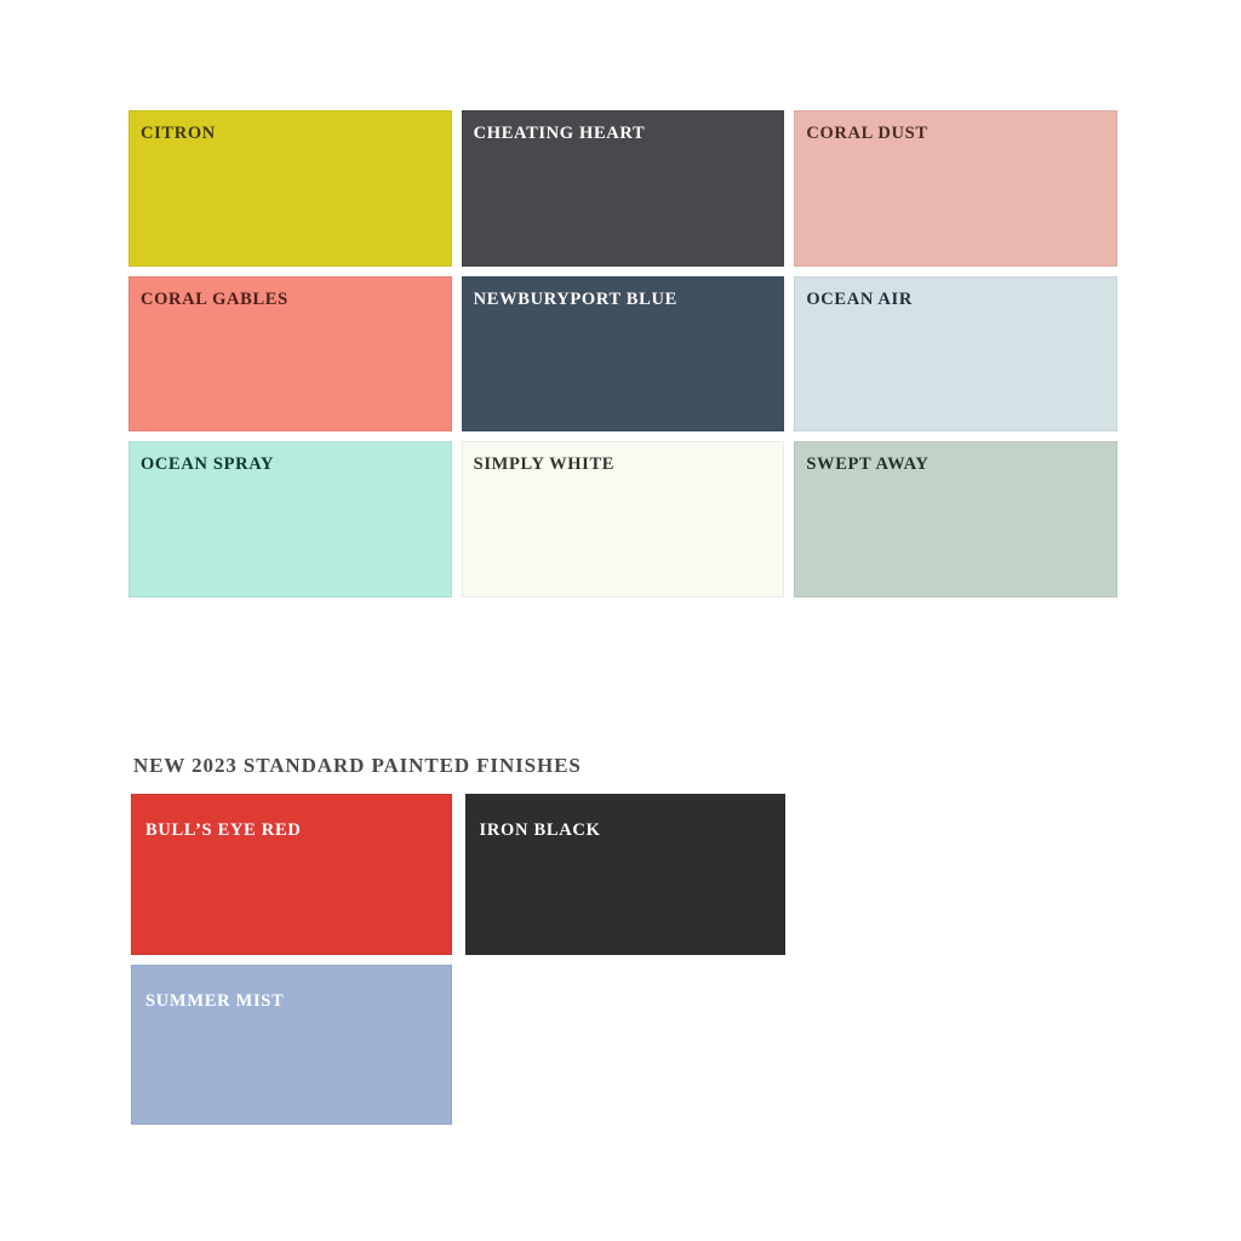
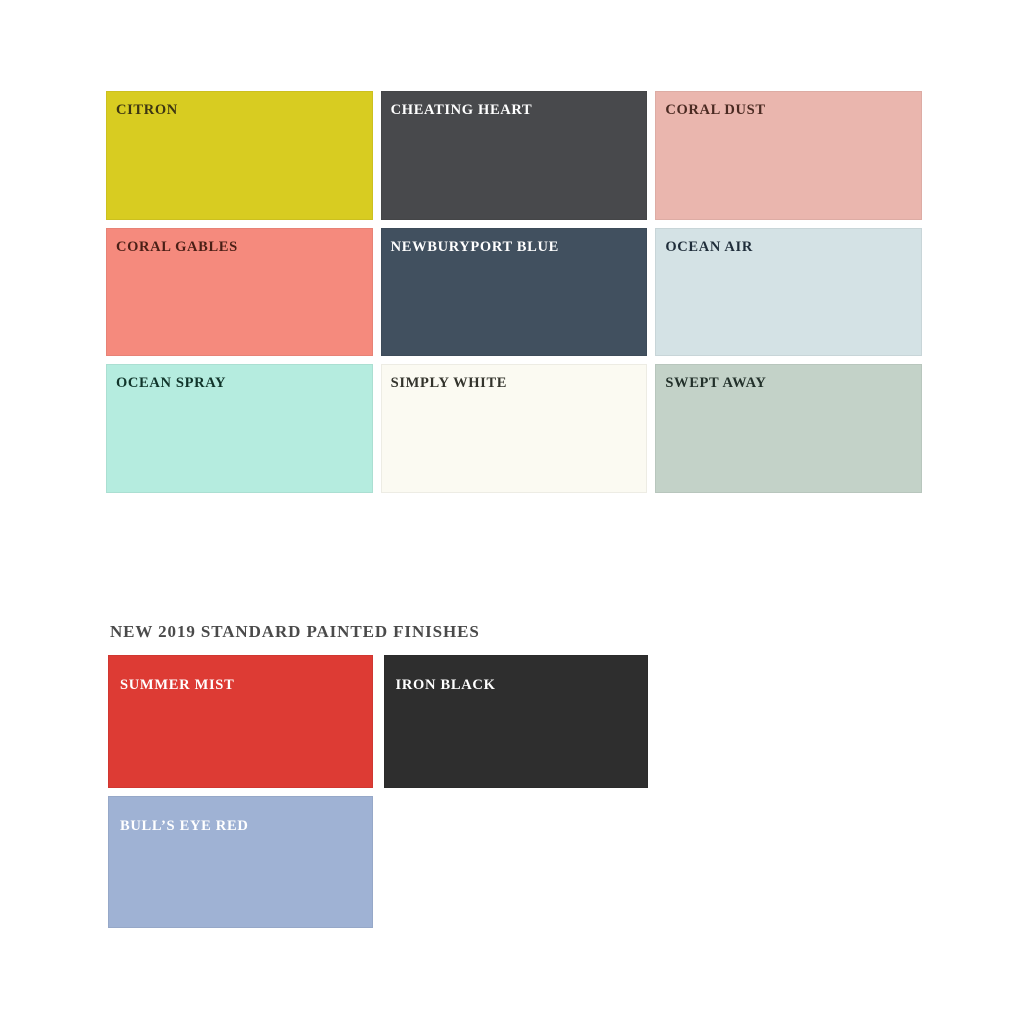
  CITRON
  CHEATING HEART
  CORAL DUST
  CORAL GABLES
  NEWBURYPORT BLUE
  OCEAN AIR
  OCEAN SPRAY
  SIMPLY WHITE
  SWEPT AWAY
- NEW 2023 STANDARD PAINTED FINISHES
+ NEW 2019 STANDARD PAINTED FINISHES
- BULL’S EYE RED
+ SUMMER MIST
  IRON BLACK
- SUMMER MIST
+ BULL’S EYE RED
